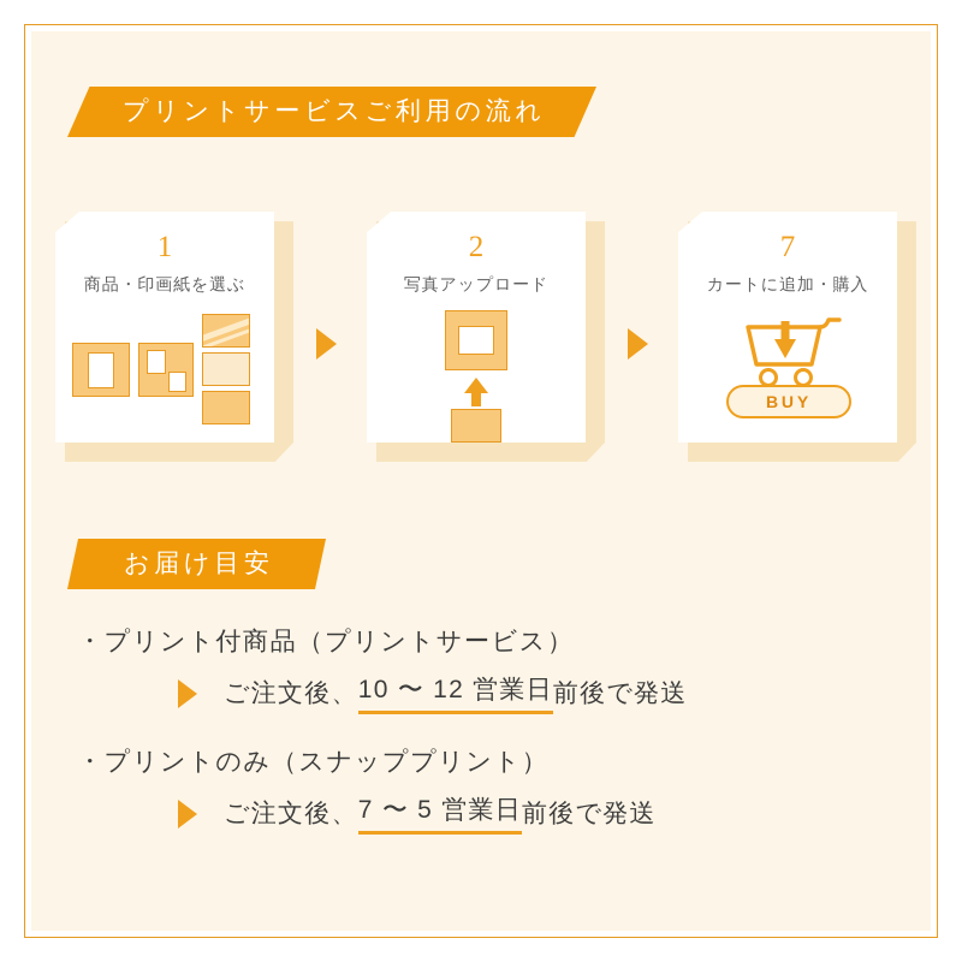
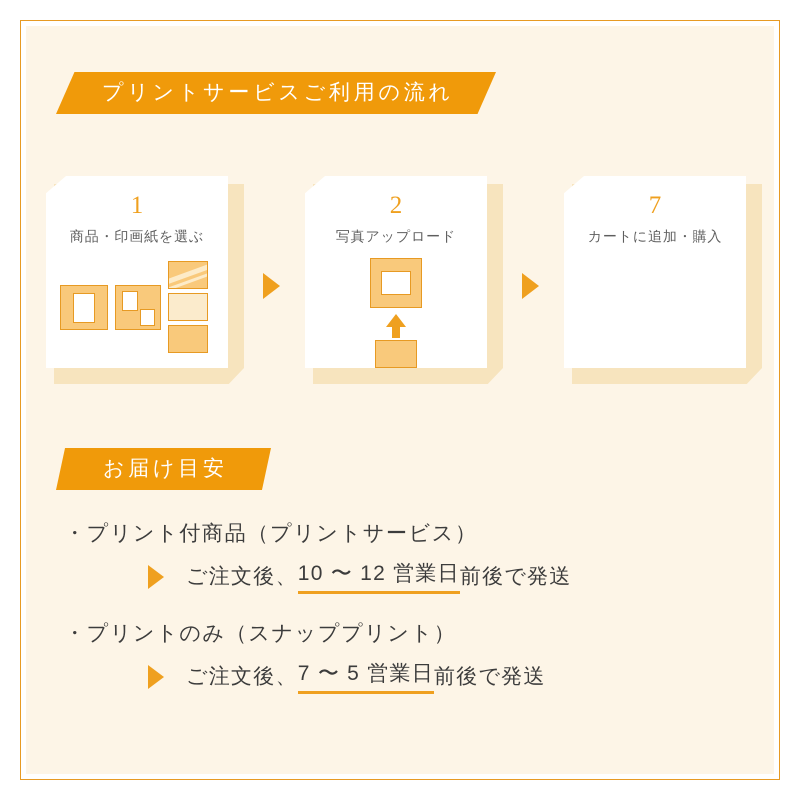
  プリントサービスご利用の流れ
  1
  商品・印画紙を選ぶ
  2
  写真アップロード
  7
  カートに追加・購入
- BUY
  お届け目安
  ・プリント付商品（プリントサービス）
  ご注文後、
  10 〜 12 営業日
  前後で発送
  ・プリントのみ（スナッププリント）
  ご注文後、
  7 〜 5 営業日
  前後で発送
